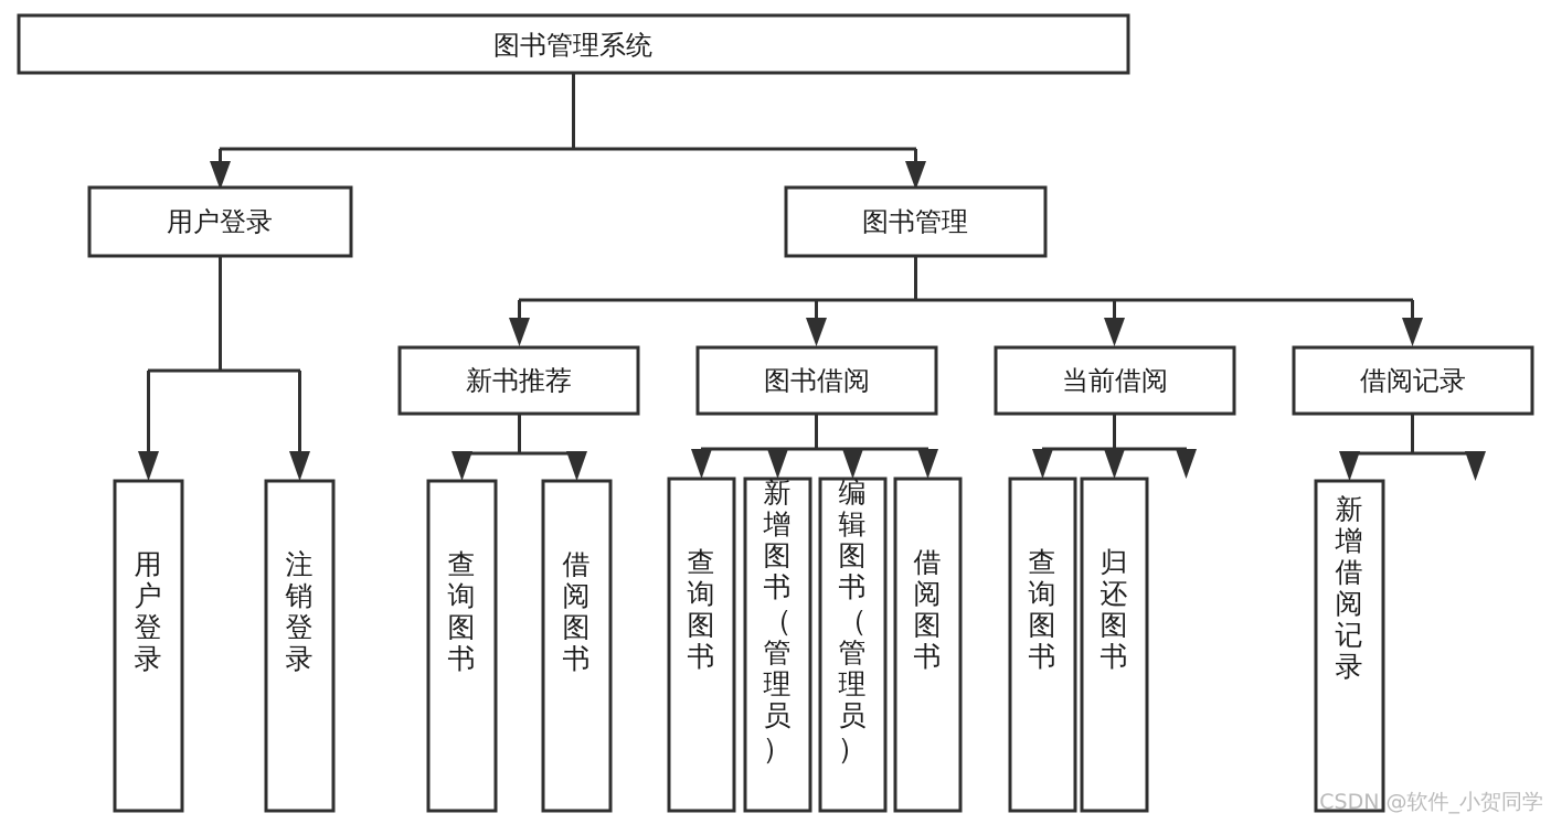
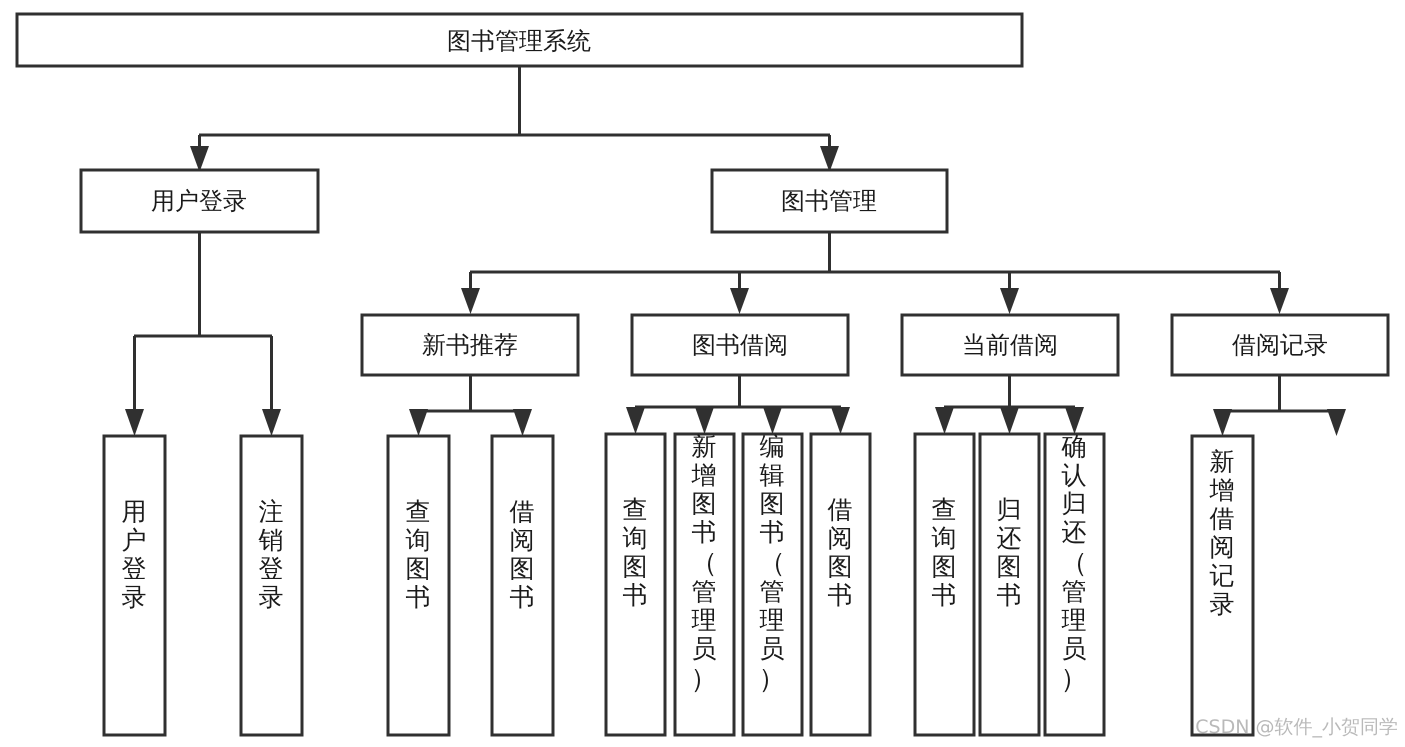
  图书管理系统
  用户登录
  图书管理
  新书推荐
  图书借阅
  当前借阅
  借阅记录
  用户登录
  注销登录
  查询图书
  借阅图书
  查询图书
  新增图书（管理员）
  编辑图书（管理员）
  借阅图书
  查询图书
  归还图书
+ 确认归还（管理员）
  新增借阅记录
  CSDN @软件_小贺同学
